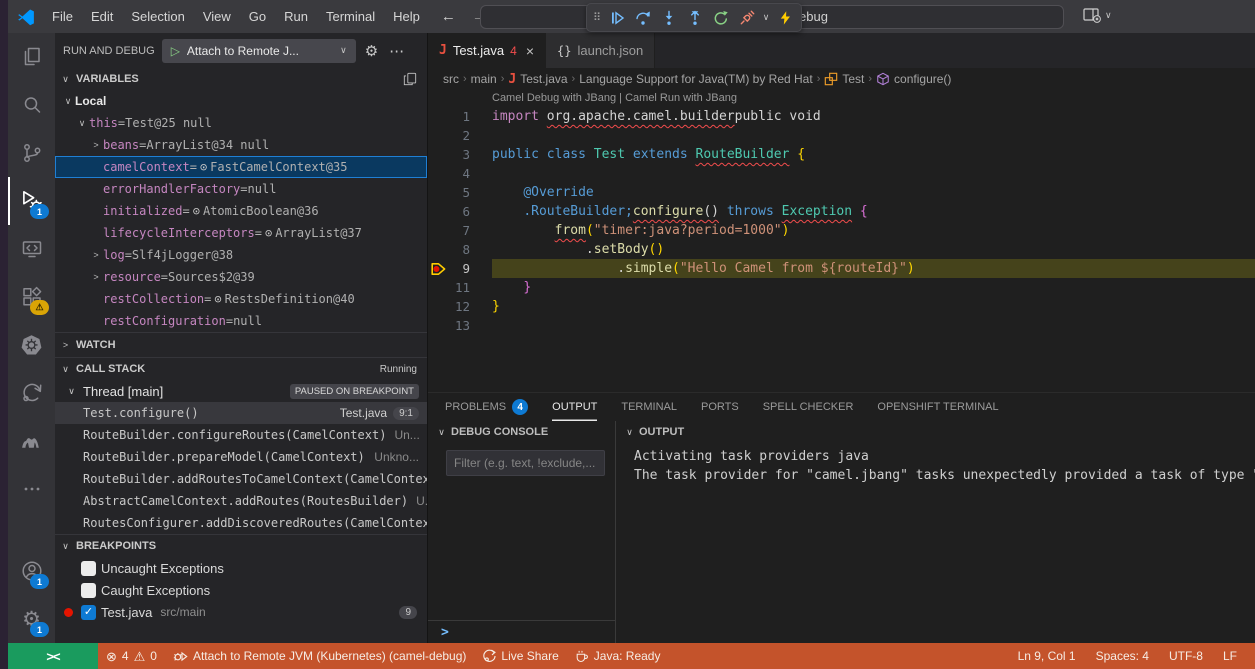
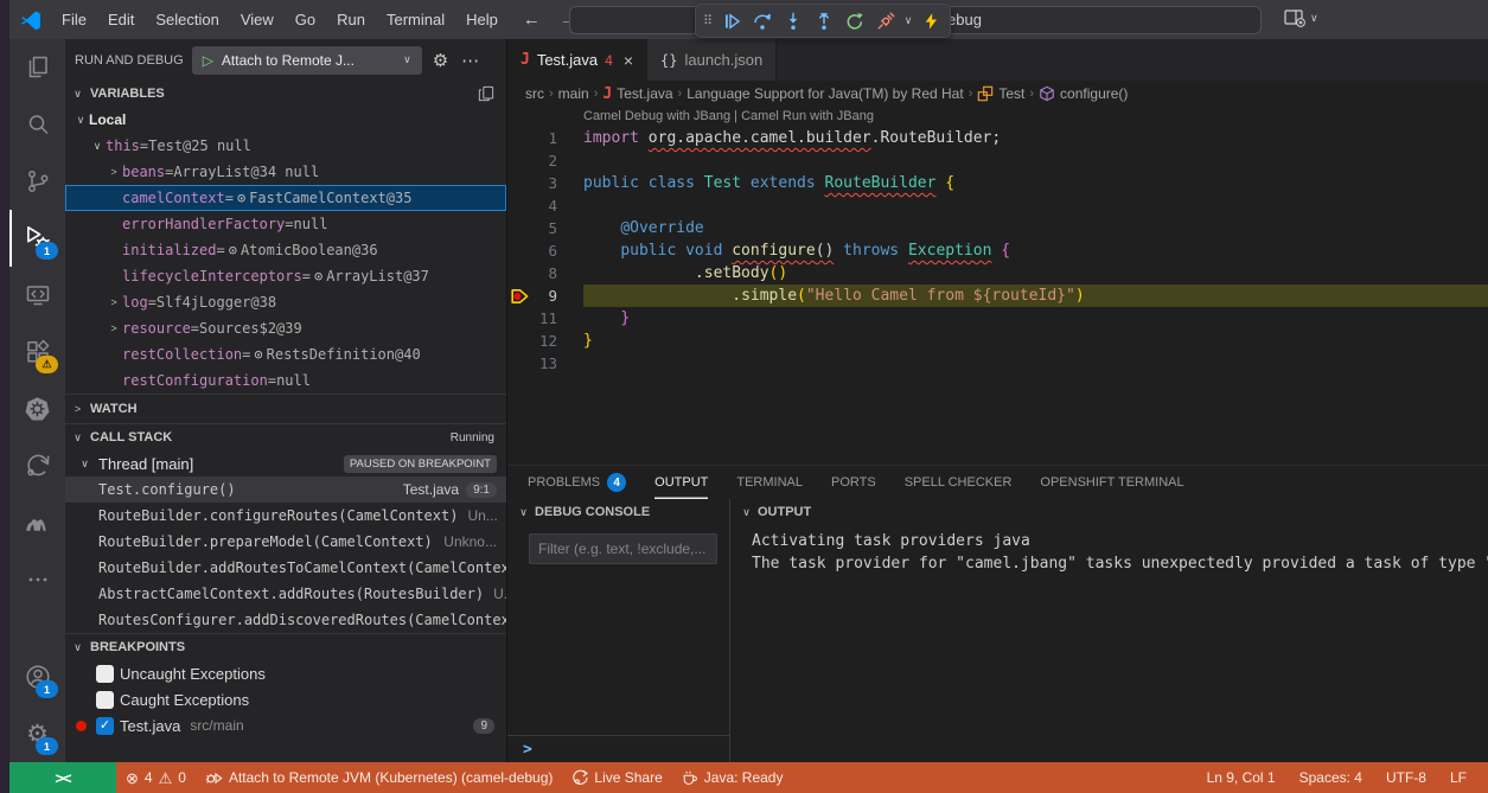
  File
  Edit
  Selection
  View
  Go
  Run
  Terminal
  Help
  ←
  ebug
  ⠿
  ∨
  ∨
  1
  ⚠
  1
  ⚙
  1
  RUN AND DEBUG
  ▷
  Attach to Remote J...
  ∨
  ⚙
  ⋯
  ∨
  VARIABLES
  ∨
  Local
  ∨
  this
  =
  Test@25 null
  >
  beans
  =
  ArrayList@34 null
  camelContext
  =
  ⊙
  FastCamelContext@35
  errorHandlerFactory
  =
  null
  initialized
  =
  ⊙
  AtomicBoolean@36
  lifecycleInterceptors
  =
  ⊙
  ArrayList@37
  >
  log
  =
  Slf4jLogger@38
  >
  resource
  =
  Sources$2@39
  restCollection
  =
  ⊙
  RestsDefinition@40
  restConfiguration
  =
  null
  >
  WATCH
  ∨
  CALL STACK
  Running
  ∨
  Thread [main]
  PAUSED ON BREAKPOINT
  Test.configure()
  Test.java
  9:1
  RouteBuilder.configureRoutes(CamelContext)
  Un...
  RouteBuilder.prepareModel(CamelContext)
  Unkno...
  RouteBuilder.addRoutesToCamelContext(CamelContex
  AbstractCamelContext.addRoutes(RoutesBuilder)
  U.
  RoutesConfigurer.addDiscoveredRoutes(CamelContex
  ∨
  BREAKPOINTS
  Uncaught Exceptions
  Caught Exceptions
  ✓
  Test.java
  src/main
  9
  J
  Test.java
  4
  ×
  {}
  launch.json
  src
  ›
  main
  ›
  J
  Test.java
  ›
  Language Support for Java(TM) by Red Hat
  ›
  Test
  ›
  configure()
  Camel Debug with JBang | Camel Run with JBang
  1
- import org.apache.camel.builderpublic void
+ import org.apache.camel.builder.RouteBuilder;
  2
  3
  public class Test extends RouteBuilder {
  4
  5
  @Override
  6
- .RouteBuilder;configure() throws Exception {
+ public void configure() throws Exception {
- 7
- from("timer:java?period=1000")
  8
  .setBody()
  9
  .simple("Hello Camel from ${routeId}")
  11
  }
  12
  }
  13
  PROBLEMS
  4
  OUTPUT
  TERMINAL
  PORTS
  SPELL CHECKER
  OPENSHIFT TERMINAL
  ∨
  DEBUG CONSOLE
  Filter (e.g. text, !exclude,...
  >
  ∨
  OUTPUT
  Activating task providers java
  The task provider for "camel.jbang" tasks unexpectedly provided a task of type
  ><
  ⊗
  4
  ⚠
  0
  Attach to Remote JVM (Kubernetes) (camel-debug)
  Live Share
  Java: Ready
  Ln 9, Col 1
  Spaces: 4
  UTF-8
  LF
